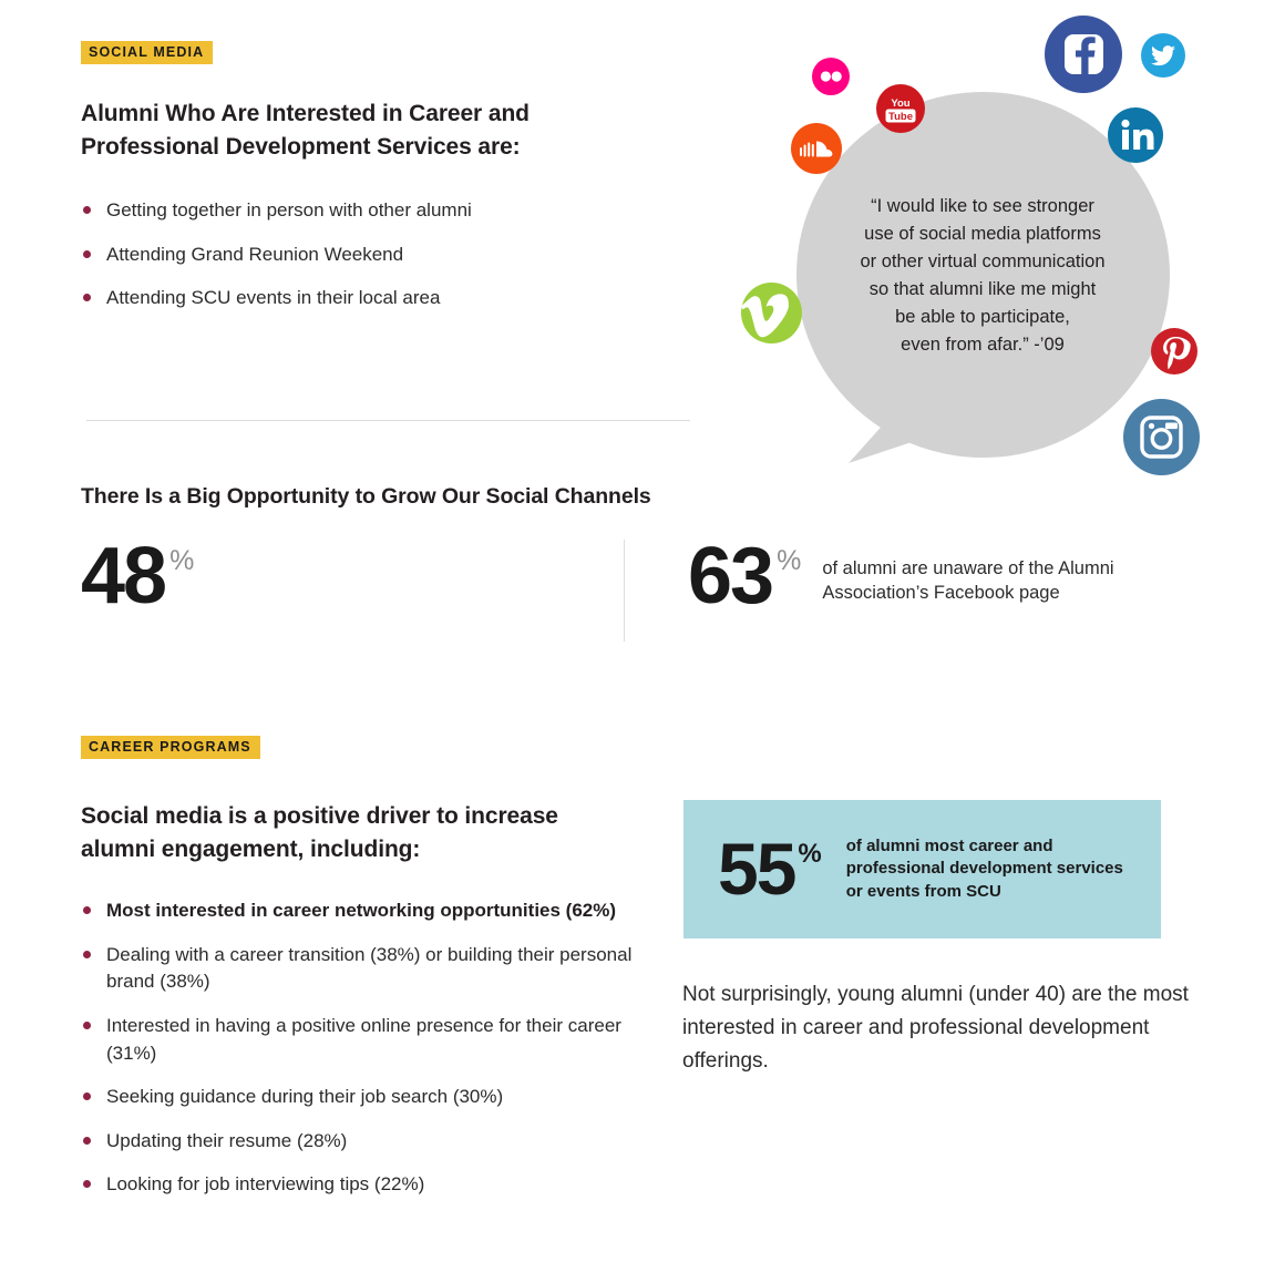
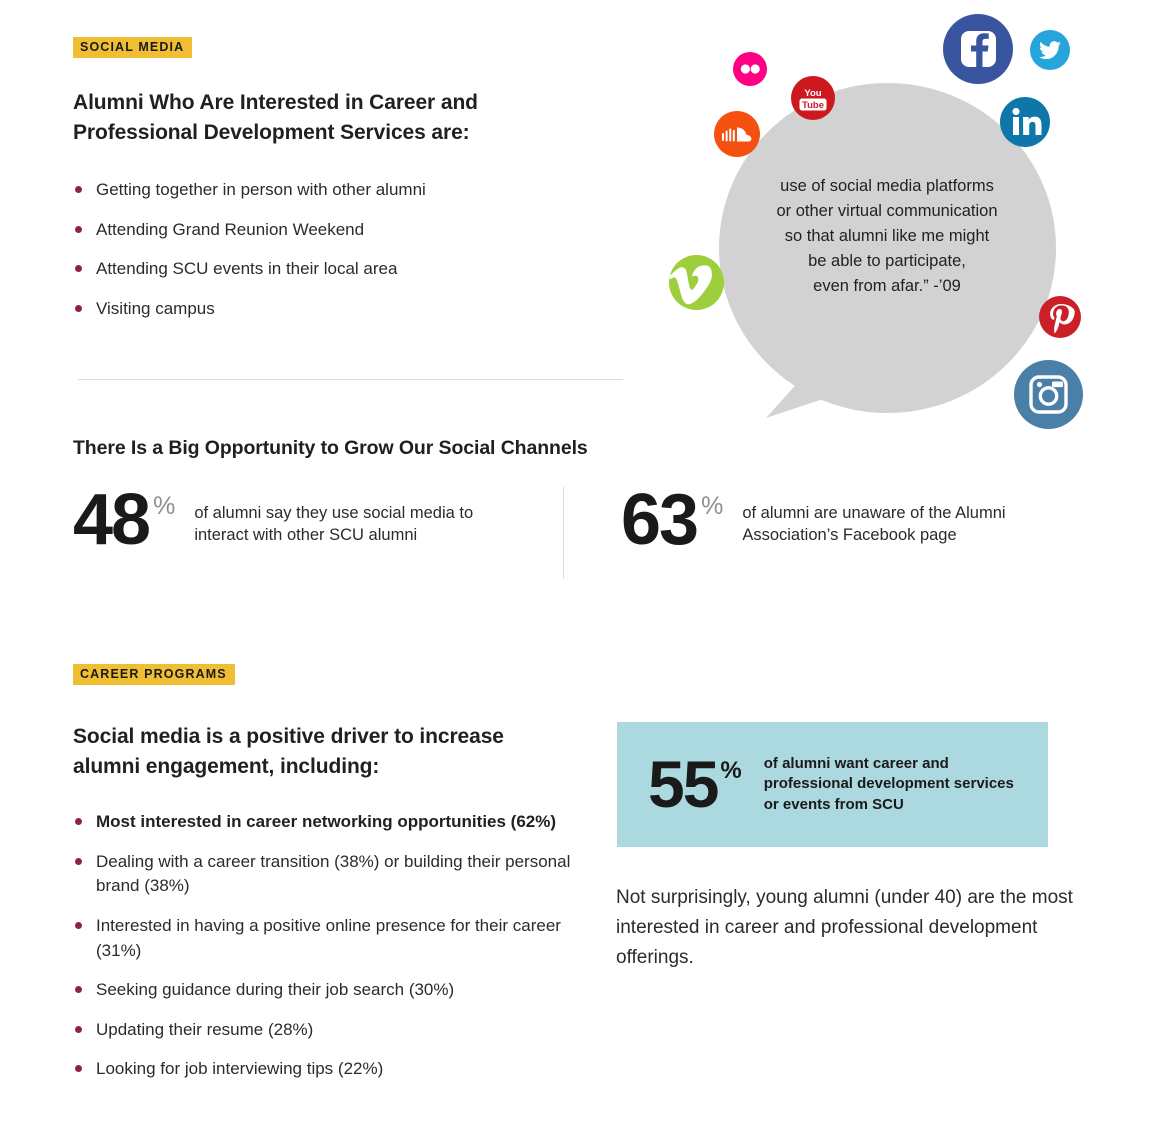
  SOCIAL MEDIA
  Alumni Who Are Interested in Career and Professional Development Services are:
  Getting together in person with other alumni
  Attending Grand Reunion Weekend
  Attending SCU events in their local area
+ Visiting campus
  There Is a Big Opportunity to Grow Our Social Channels
  48
  %
+ of alumni say they use social media to interact with other SCU alumni
  63
  %
  of alumni are unaware of the Alumni Association’s Facebook page
- “I would like to see stronger
  use of social media platforms
  or other virtual communication
  so that alumni like me might
  be able to participate,
  even from afar.” -’09
  You
  Tube
  CAREER PROGRAMS
  Social media is a positive driver to increase alumni engagement, including:
  Most interested in career networking opportunities (62%)
  Dealing with a career transition (38%) or building their personal brand (38%)
  Interested in having a positive online presence for their career (31%)
  Seeking guidance during their job search (30%)
  Updating their resume (28%)
  Looking for job interviewing tips (22%)
  55
  %
- of alumni most career and professional development services or events from SCU
+ of alumni want career and professional development services or events from SCU
  Not surprisingly, young alumni (under 40) are the most interested in career and professional development offerings.
